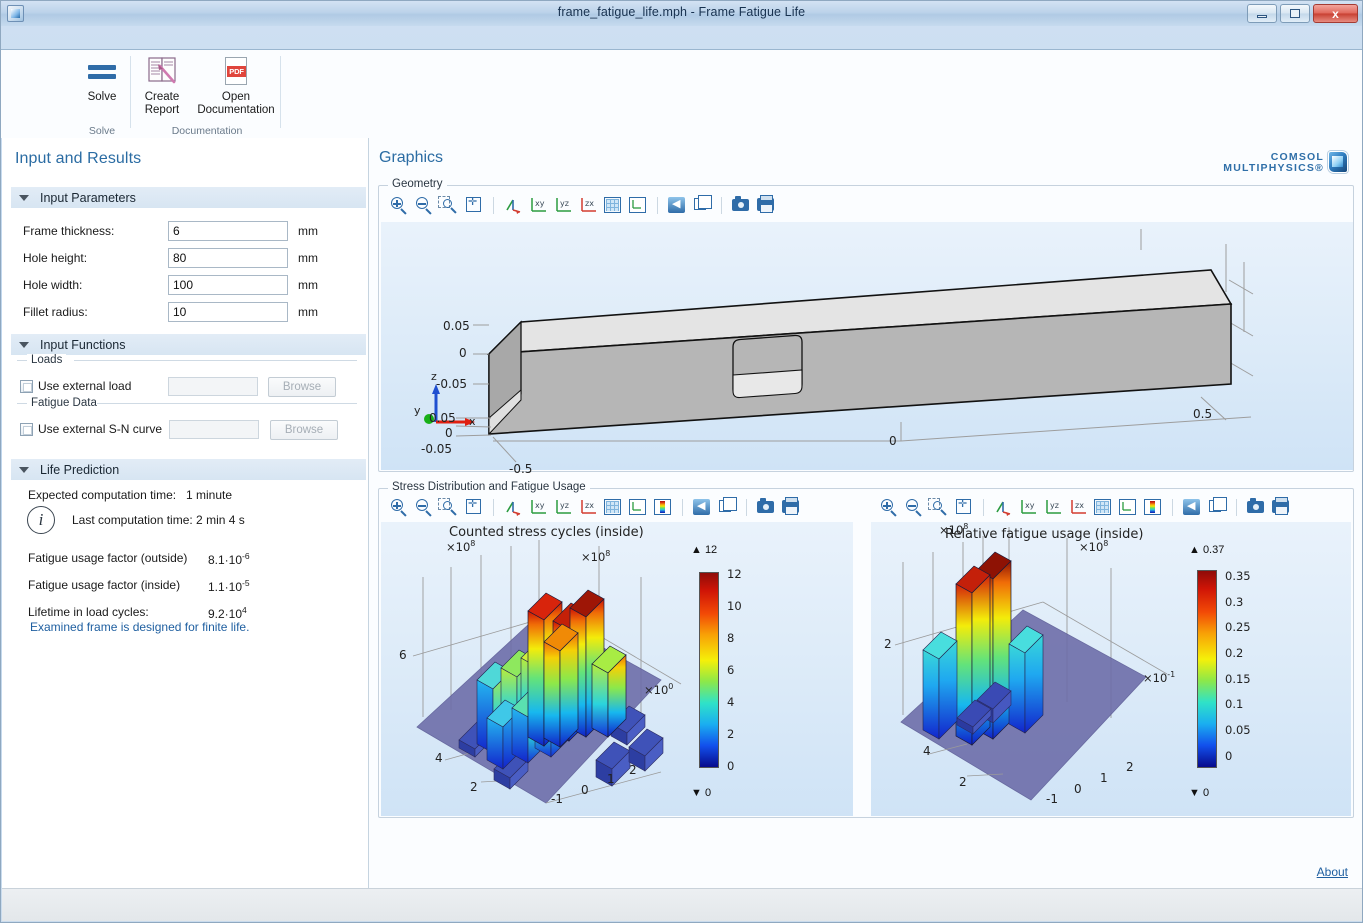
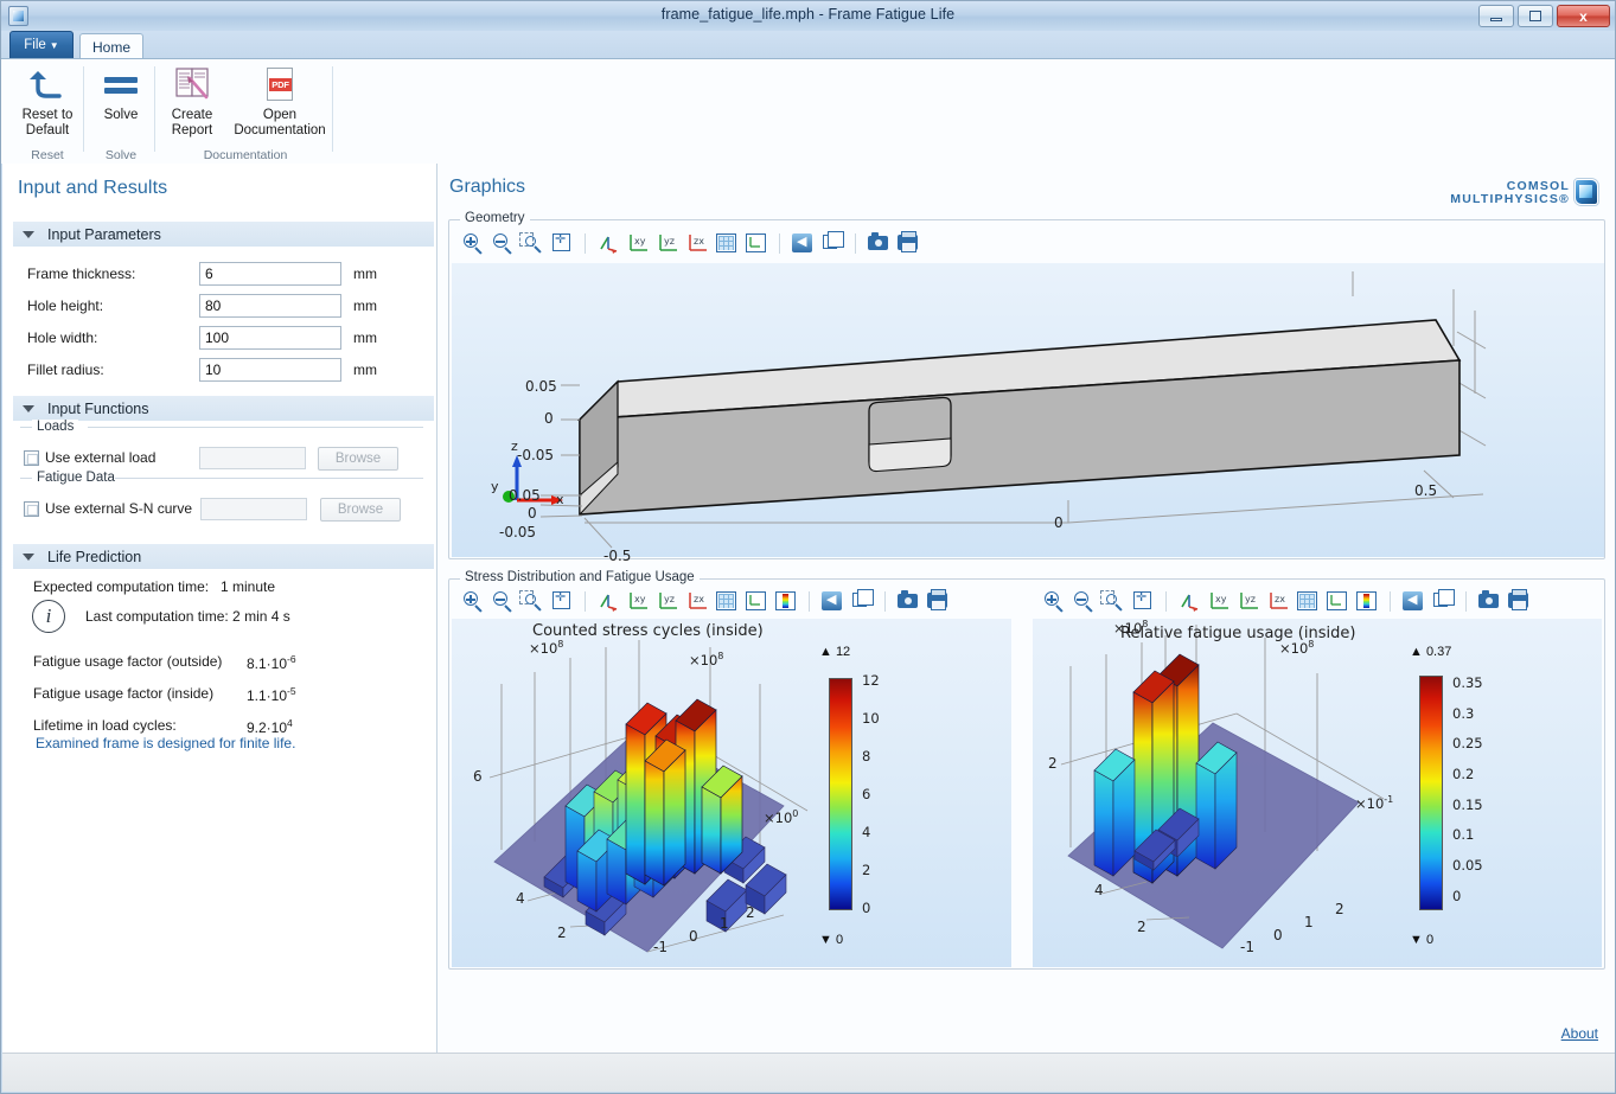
  frame_fatigue_life.mph - Frame Fatigue Life
  x
+ File
+ ▼
+ Home
+ Reset to
+ Default
+ Reset
  Solve
  Solve
  Create
  Report
  PDF
  Open
  Documentation
  Documentation
  Input and Results
  Input Parameters
  Frame thickness:
  6
  mm
  Hole height:
  80
  mm
  Hole width:
  100
  mm
  Fillet radius:
  10
  mm
  Input Functions
  Loads
  Use external load
  Browse
  Fatigue Data
  Use external S-N curve
  Browse
  Life Prediction
  Expected computation time:
  1 minute
  i
  Last computation time: 2 min 4 s
  Fatigue usage factor (outside)
  8.1·10-6
  Fatigue usage factor (inside)
  1.1·10-5
  Lifetime in load cycles:
  9.2·104
  Examined frame is designed for finite life.
  Graphics
  COMSOL
  MULTIPHYSICS®
  Geometry
  xy
  yz
  zx
  0.05
  0
  -0.05
  0.05
  0
  -0.05
  -0.5
  0
  0.5
  z
  y
  x
  Stress Distribution and Fatigue Usage
  xy
  yz
  zx
  xy
  yz
  zx
  Counted stress cycles (inside)
  ×108
  ×108
  ×100
  6
  4
  2
  -1
  0
  1
  2
  ▲ 12
  12
  10
  8
  6
  4
  2
  0
  ▼ 0
  Relative fatigue usage (inside)
  ×108
  ×108
  ×10-1
  2
  4
  2
  -1
  0
  1
  2
  ▲ 0.37
  0.35
  0.3
  0.25
  0.2
  0.15
  0.1
  0.05
  0
  ▼ 0
  About
